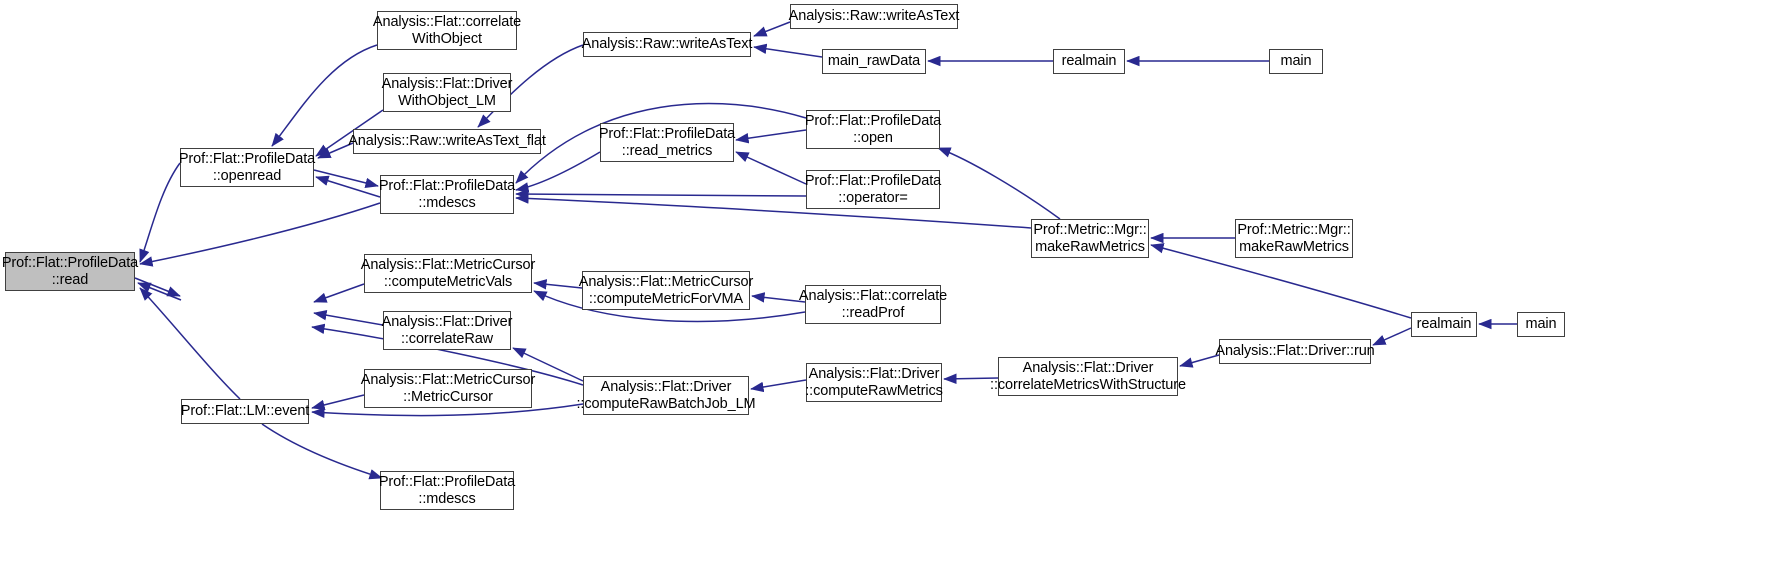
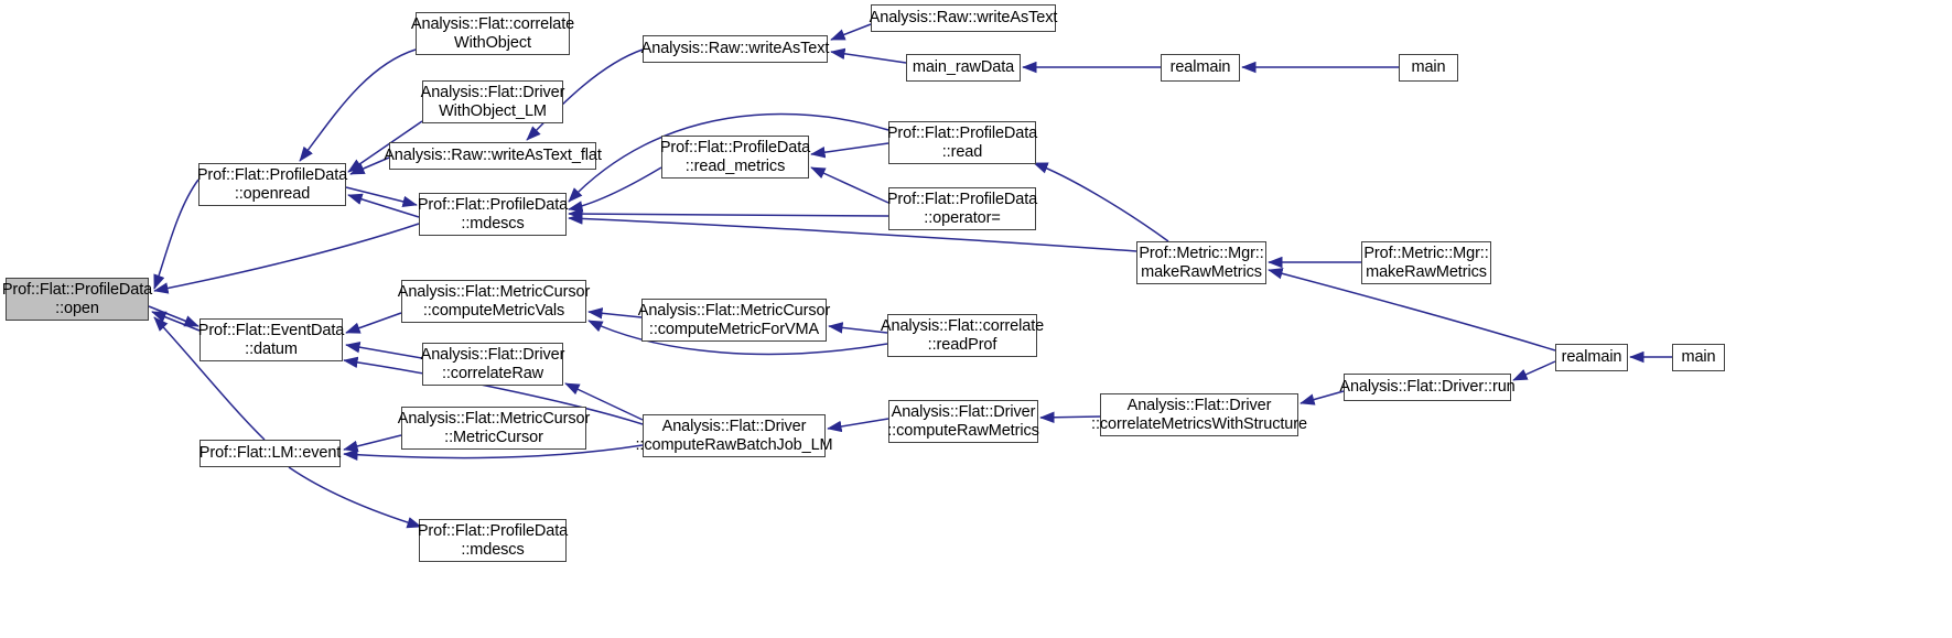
  Prof::Flat::ProfileData
- ::read
+ ::open
  Prof::Flat::ProfileData
  ::openread
  Prof::Flat::ProfileData
  ::mdescs
+ Prof::Flat::EventData
+ ::datum
  Prof::Flat::LM::event
  Prof::Flat::ProfileData
  ::mdescs
  Analysis::Flat::correlate
  WithObject
  Analysis::Flat::Driver
  WithObject_LM
  Analysis::Raw::writeAsText_flat
  Prof::Flat::ProfileData
  ::read_metrics
  Analysis::Raw::writeAsText
  Analysis::Raw::writeAsText
  main_rawData
  realmain
  main
  Prof::Flat::ProfileData
- ::open
+ ::read
  Prof::Flat::ProfileData
  ::operator=
  Prof::Metric::Mgr::
  makeRawMetrics
  Prof::Metric::Mgr::
  makeRawMetrics
  Analysis::Flat::MetricCursor
  ::computeMetricVals
  Analysis::Flat::Driver
  ::correlateRaw
  Analysis::Flat::MetricCursor
  ::MetricCursor
  Analysis::Flat::MetricCursor
  ::computeMetricForVMA
  Analysis::Flat::correlate
  ::readProf
  Analysis::Flat::Driver
  ::computeRawBatchJob_LM
  Analysis::Flat::Driver
  ::computeRawMetrics
  Analysis::Flat::Driver
  ::correlateMetricsWithStructure
  Analysis::Flat::Driver::run
  realmain
  main
